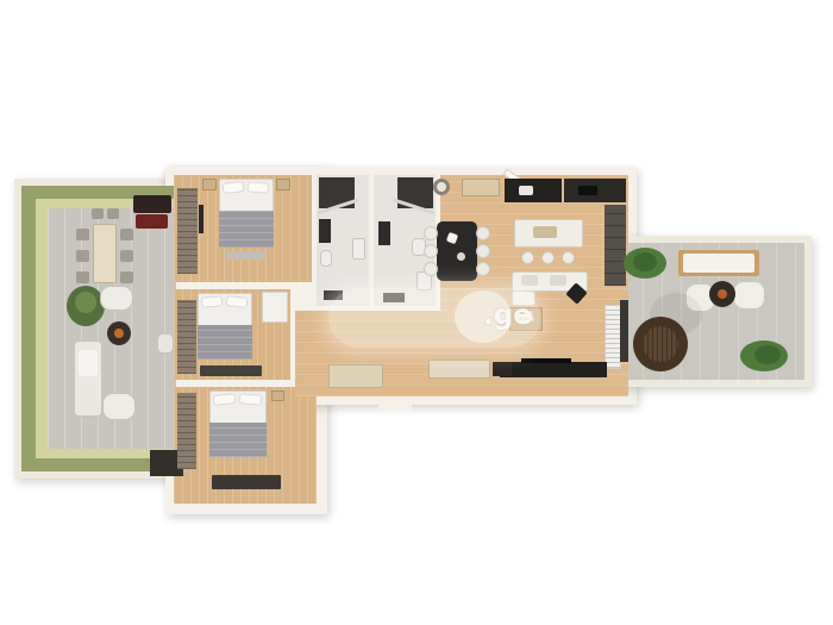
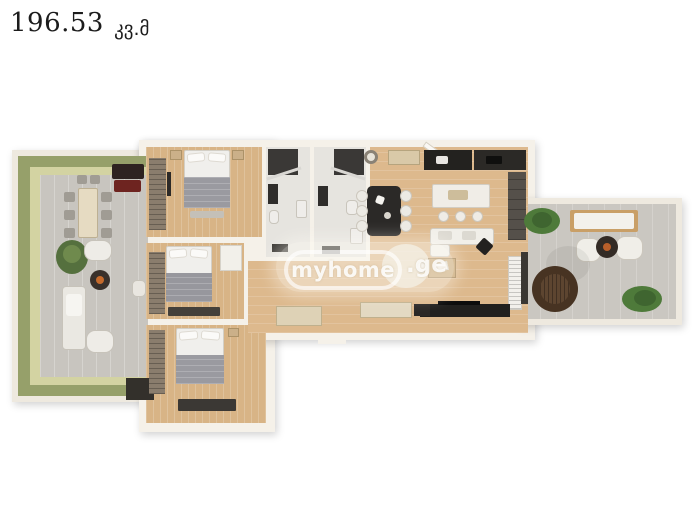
+ 196.53 კვ.მ
+ myhome
  .ge
